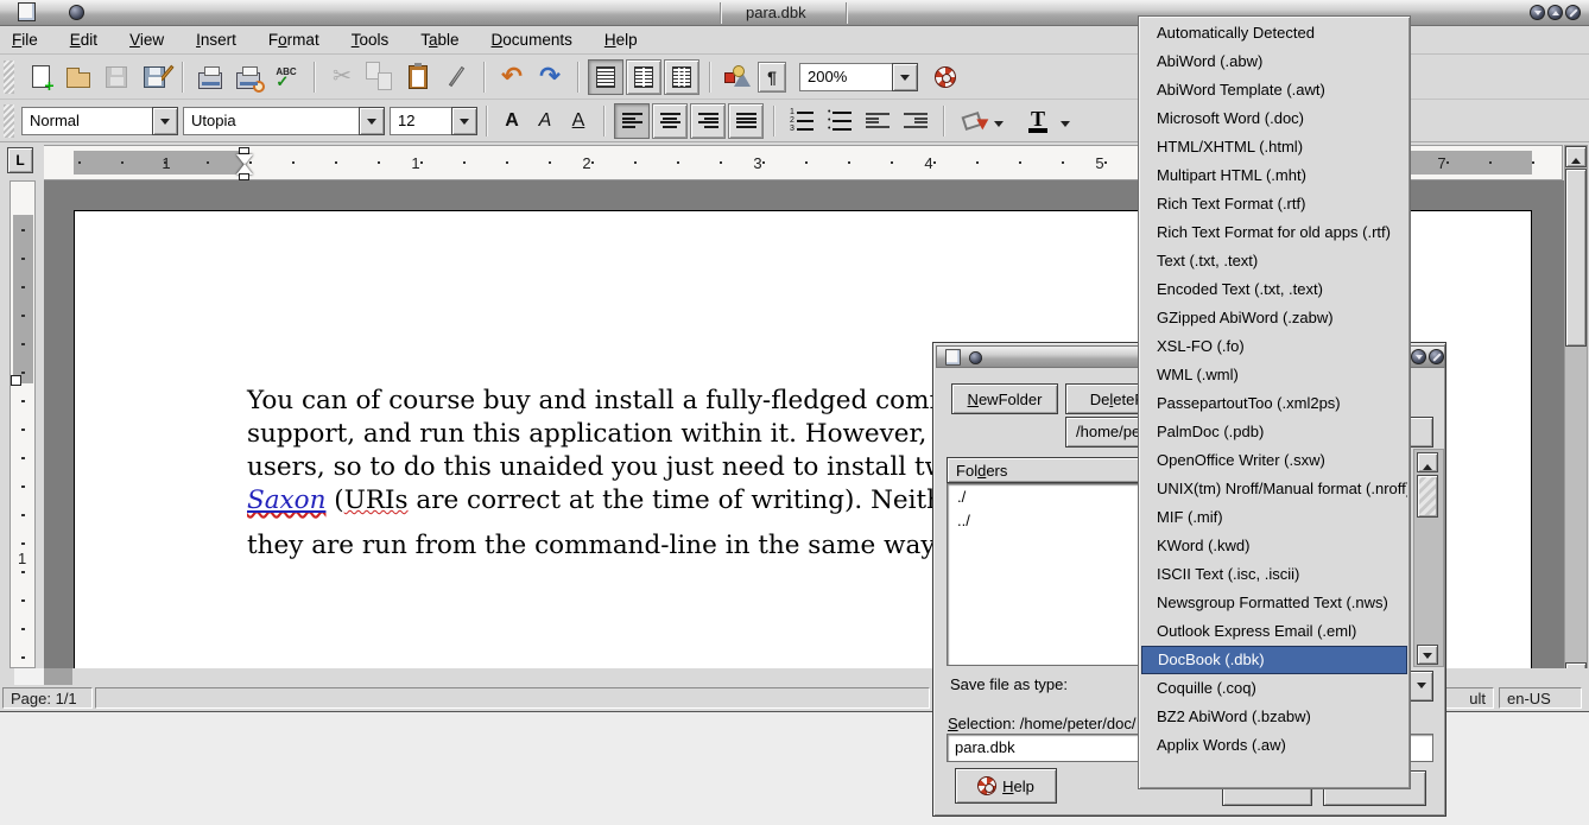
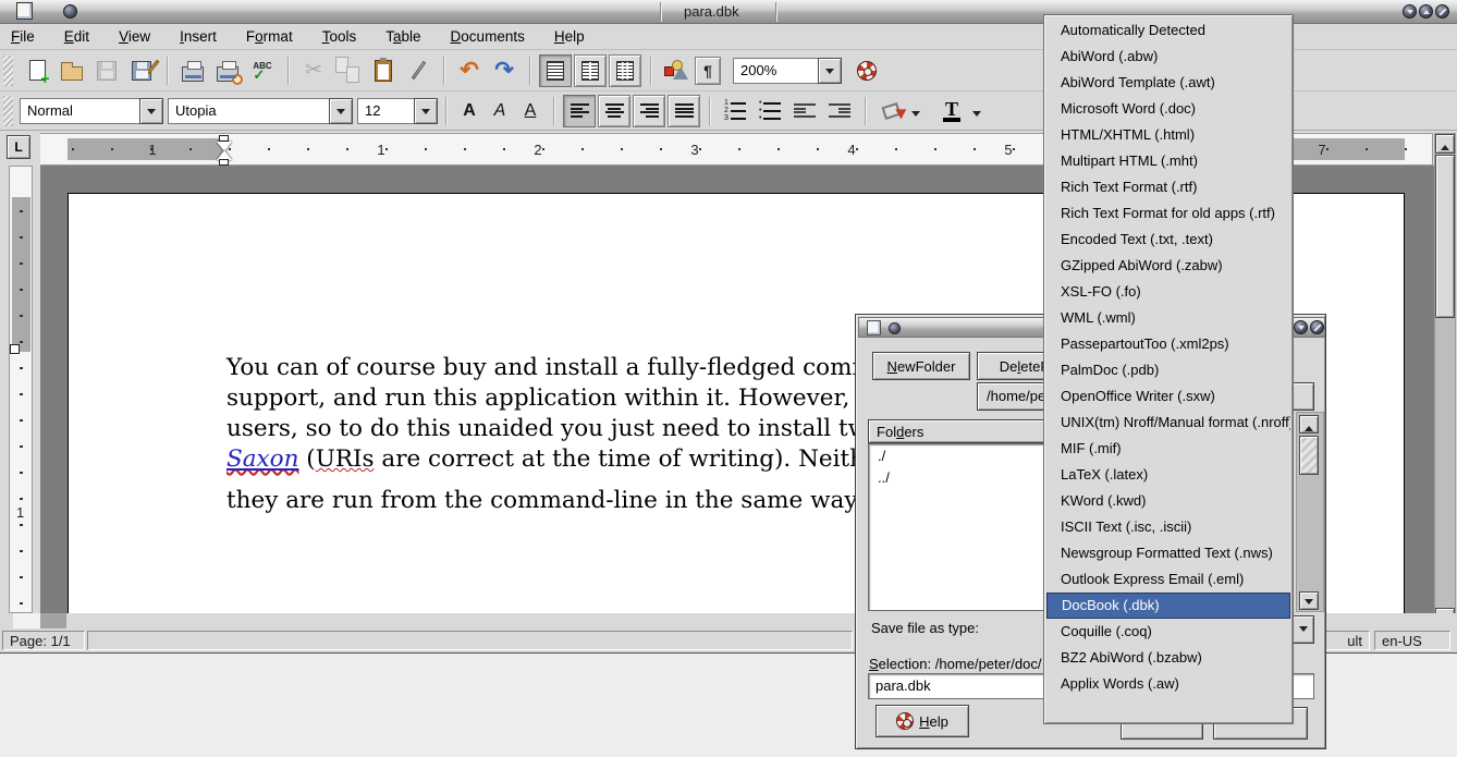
  para.dbk
  File
  Edit
  View
  Insert
  Format
  Tools
  Table
  Documents
  Help
  +
  ABC
  ✓
  ✂
  ↶
  ↷
  ¶
  200%
  Normal
  Utopia
  12
  A
  A
  A
  T
  L
  1
  1
  2
  3
  4
  5
  7
  1
  You can of course buy and install a fully-fledged com
  support, and run this application within it. However,
  users, so to do this unaided you just need to install t
  Saxon (URIs are correct at the time of writing). Neit
  they are run from the command-line in the same way
  Page: 1/1
  ult
  en-US
  N
  e
  w
  F
  o
  l
  d
  e
  r
  D
  e
  l
  e
  t
  e
  Folders
  ./
  ../
  Save file as type:
  Selection: /home/peter/doc/
  para.dbk
  Help
  Automatically Detected
  AbiWord (.abw)
  AbiWord Template (.awt)
  Microsoft Word (.doc)
  HTML/XHTML (.html)
  Multipart HTML (.mht)
  Rich Text Format (.rtf)
  Rich Text Format for old apps (.rtf)
- Text (.txt, .text)
  Encoded Text (.txt, .text)
  GZipped AbiWord (.zabw)
  XSL-FO (.fo)
  WML (.wml)
  PassepartoutToo (.xml2ps)
  PalmDoc (.pdb)
  OpenOffice Writer (.sxw)
  UNIX(tm) Nroff/Manual format (.nroff
  MIF (.mif)
+ LaTeX (.latex)
  KWord (.kwd)
  ISCII Text (.isc, .iscii)
  Newsgroup Formatted Text (.nws)
  Outlook Express Email (.eml)
  DocBook (.dbk)
  Coquille (.coq)
  BZ2 AbiWord (.bzabw)
  Applix Words (.aw)
